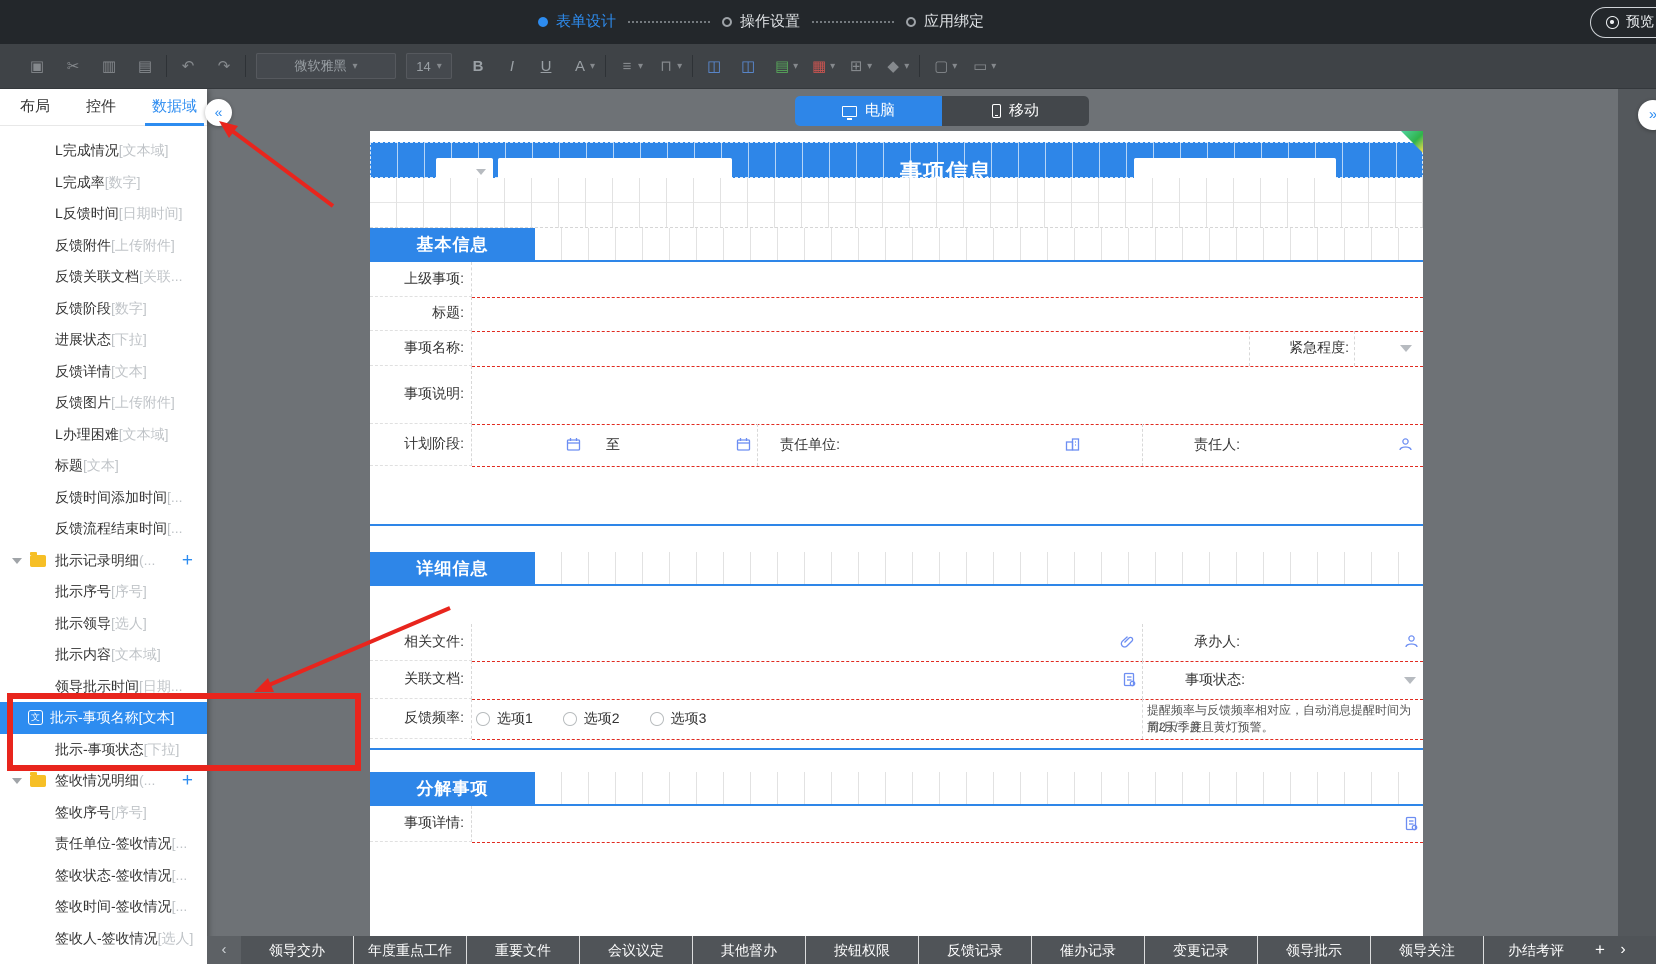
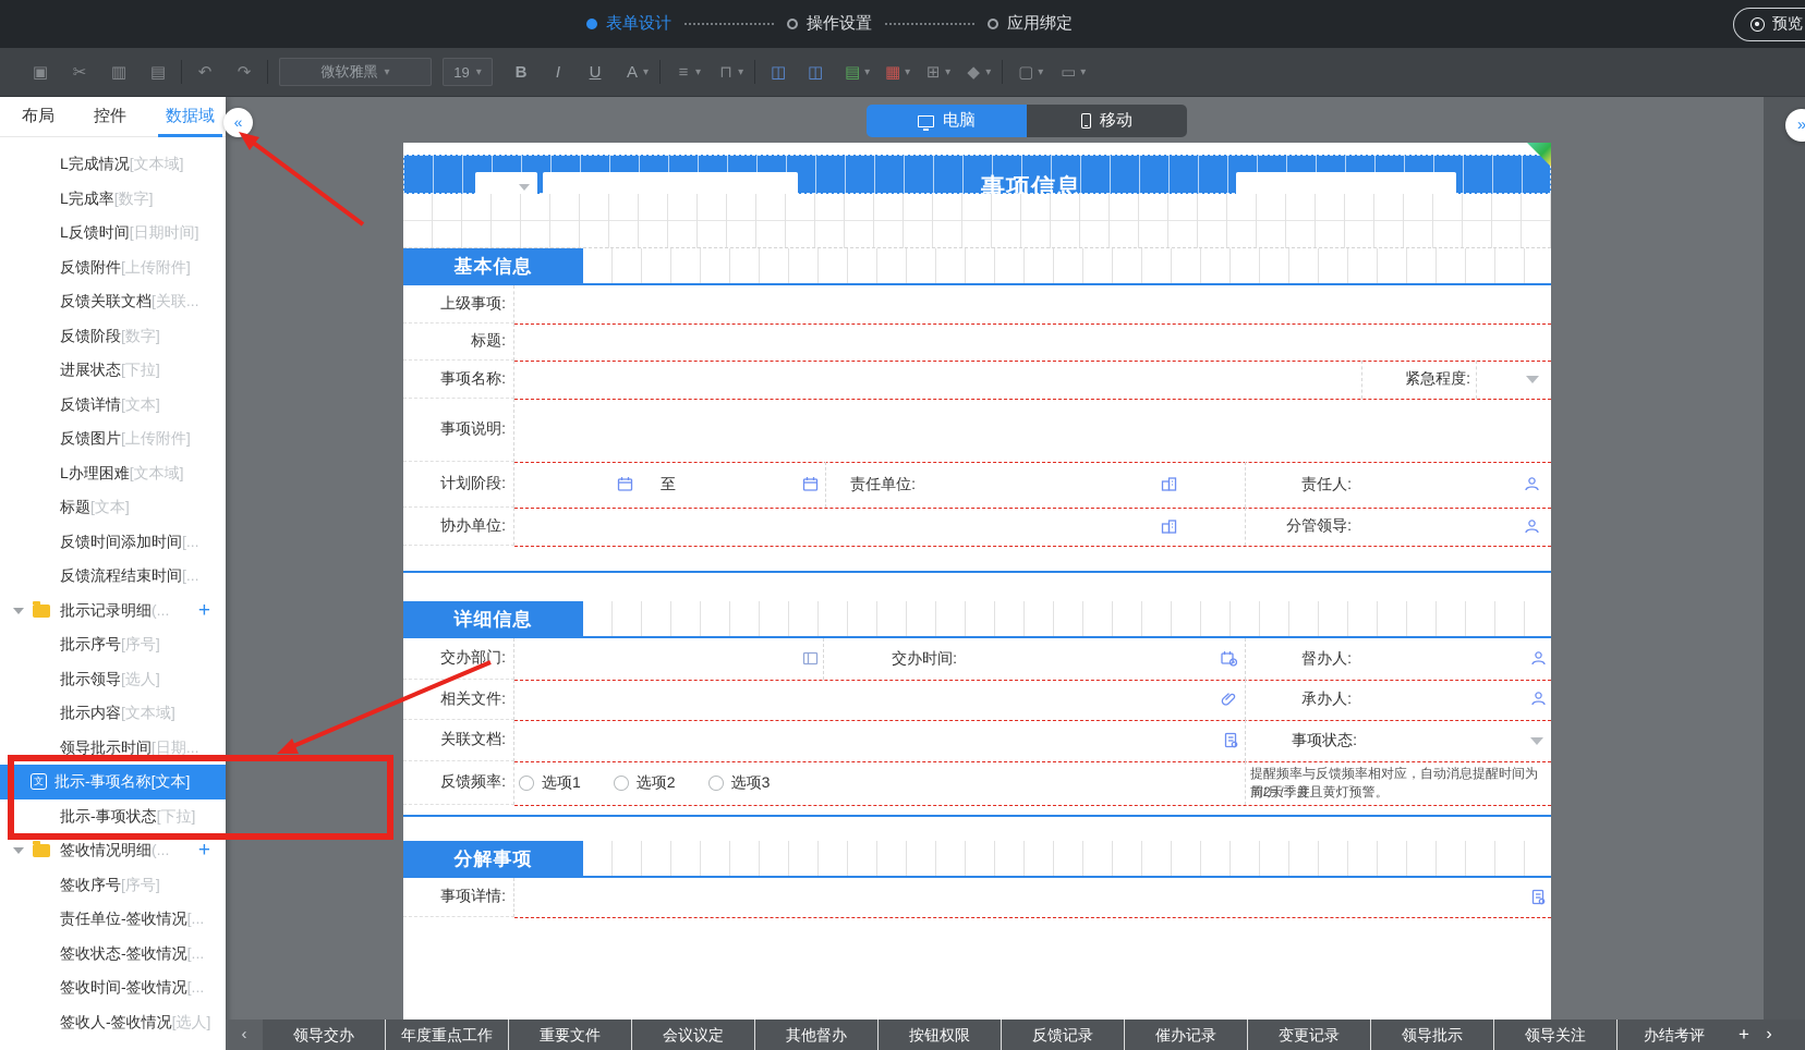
  表单设计
  操作设置
  应用绑定
  预览
  ▣
  ✂
  ▥
  ▤
  ↶
  ↷
  微软雅黑
  ▾
- 14
+ 19
  ▾
  B
  I
  U
  A
  ▾
  ≡
  ▾
  ⊓
  ▾
  ◫
  ◫
  ▤
  ▾
  ▦
  ▾
  ⊞
  ▾
  ◆
  ▾
  ▢
  ▾
  ▭
  ▾
  布局
  控件
  数据域
  L完成情况[文本域]
  L完成率[数字]
  L反馈时间[日期时间]
  反馈附件[上传附件]
  反馈关联文档[关联...
  反馈阶段[数字]
  进展状态[下拉]
  反馈详情[文本]
  反馈图片[上传附件]
  L办理困难[文本域]
  标题[文本]
  反馈时间添加时间[...
  反馈流程结束时间[...
  批示记录明细(...
  +
  批示序号[序号]
  批示领导[选人]
  批示内容[文本域]
  领导批示时间[日期...
  文
  批示-事项名称[文本]
  批示-事项状态[下拉]
  签收情况明细(...
  +
  签收序号[序号]
  责任单位-签收情况[...
  签收状态-签收情况[...
  签收时间-签收情况[...
  签收人-签收情况[选人]
  «
  电脑
  移动
  »
  事项信息
  基本信息
  上级事项:
  标题:
  事项名称:
  紧急程度:
  事项说明:
  计划阶段:
  至
  责任单位:
  责任人:
+ 协办单位:
+ 分管领导:
  详细信息
+ 交办部门:
+ 交办时间:
+ 督办人:
  相关文件:
  承办人:
  关联文档:
  事项状态:
  反馈频率:
  选项1
  选项2
  选项3
  提醒频率与反馈频率相对应，自动消息提醒时间为周/月/季度
  前2天，并且黄灯预警。
  分解事项
  事项详情:
  ‹
  领导交办
  年度重点工作
  重要文件
  会议议定
  其他督办
  按钮权限
  反馈记录
  催办记录
  变更记录
  领导批示
  领导关注
  办结考评
  +
  ›
